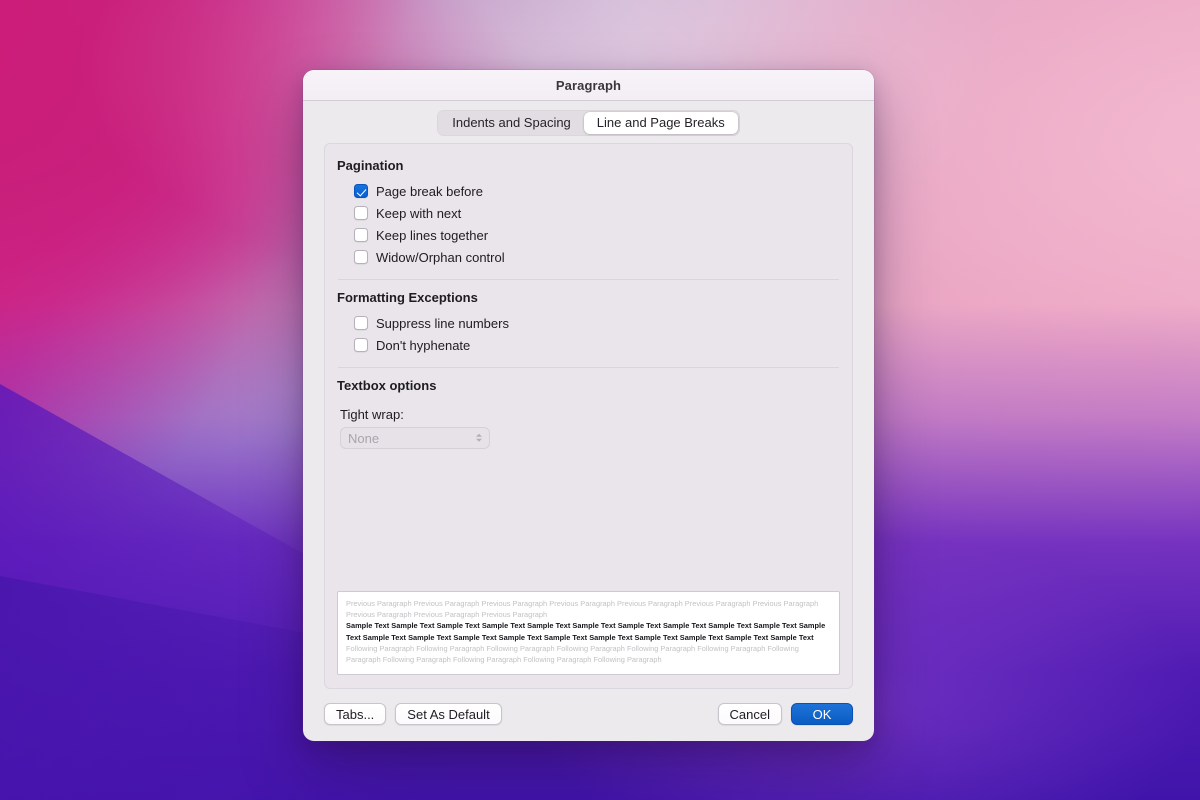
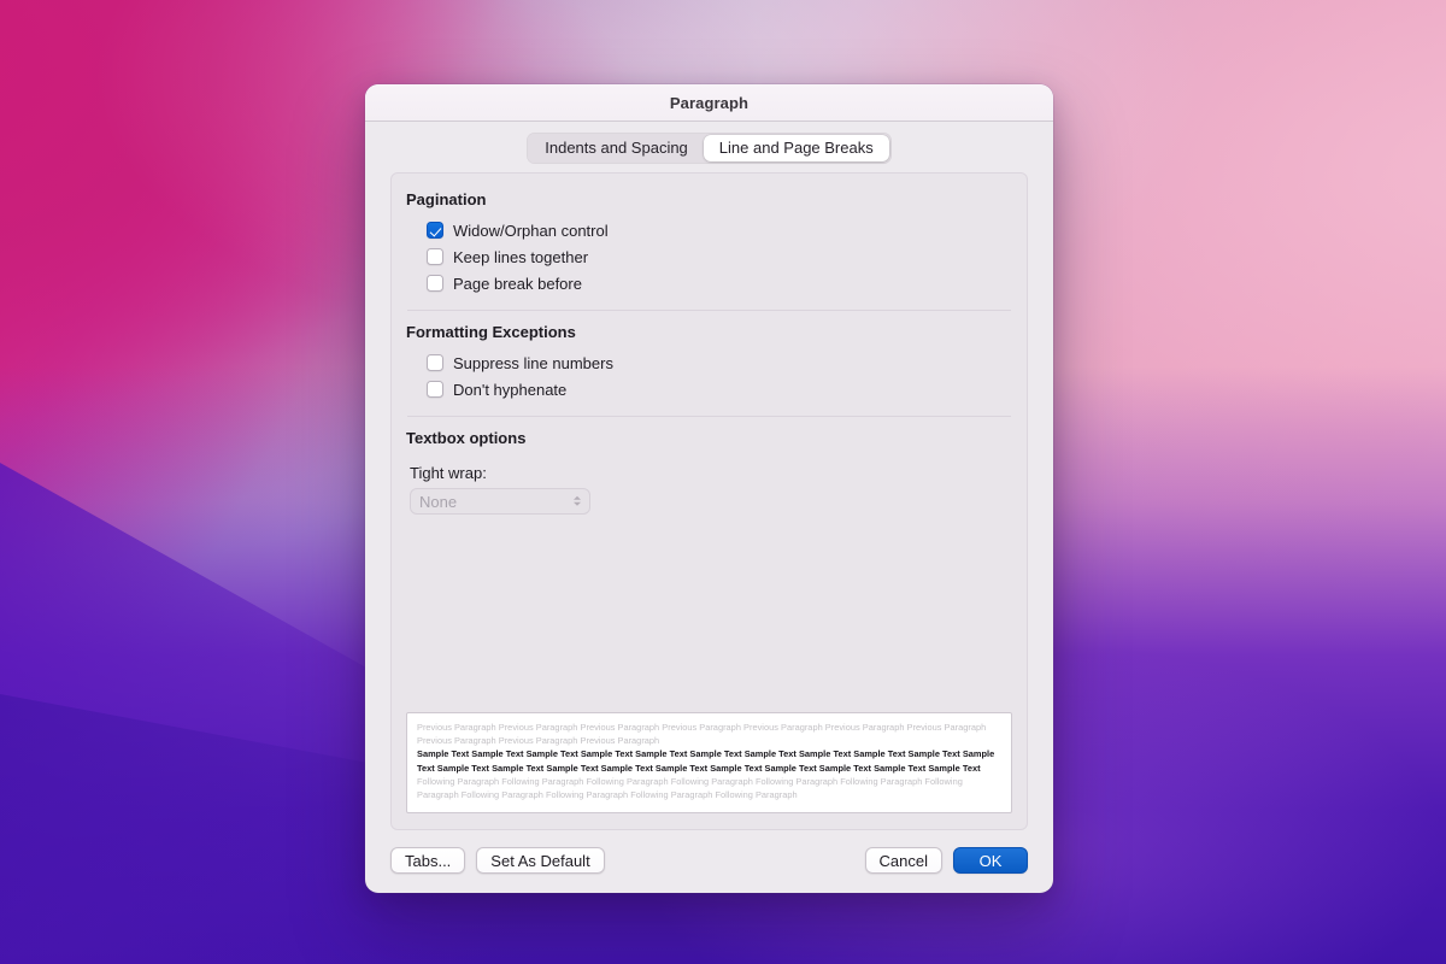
  Paragraph
  Indents and Spacing
  Line and Page Breaks
  Pagination
- Page break before
+ Widow/Orphan control
- Keep with next
  Keep lines together
- Widow/Orphan control
+ Page break before
  Formatting Exceptions
  Suppress line numbers
  Don't hyphenate
  Textbox options
  Tight wrap:
  None
  Previous Paragraph Previous Paragraph Previous Paragraph Previous Paragraph Previous Paragraph Previous Paragraph Previous Paragraph Previous Paragraph Previous Paragraph Previous Paragraph
  Sample Text Sample Text Sample Text Sample Text Sample Text Sample Text Sample Text Sample Text Sample Text Sample Text Sample Text Sample Text Sample Text Sample Text Sample Text Sample Text Sample Text Sample Text Sample Text Sample Text Sample Text
  Following Paragraph Following Paragraph Following Paragraph Following Paragraph Following Paragraph Following Paragraph Following Paragraph Following Paragraph Following Paragraph Following Paragraph Following Paragraph
  Tabs...
  Set As Default
  Cancel
  OK
